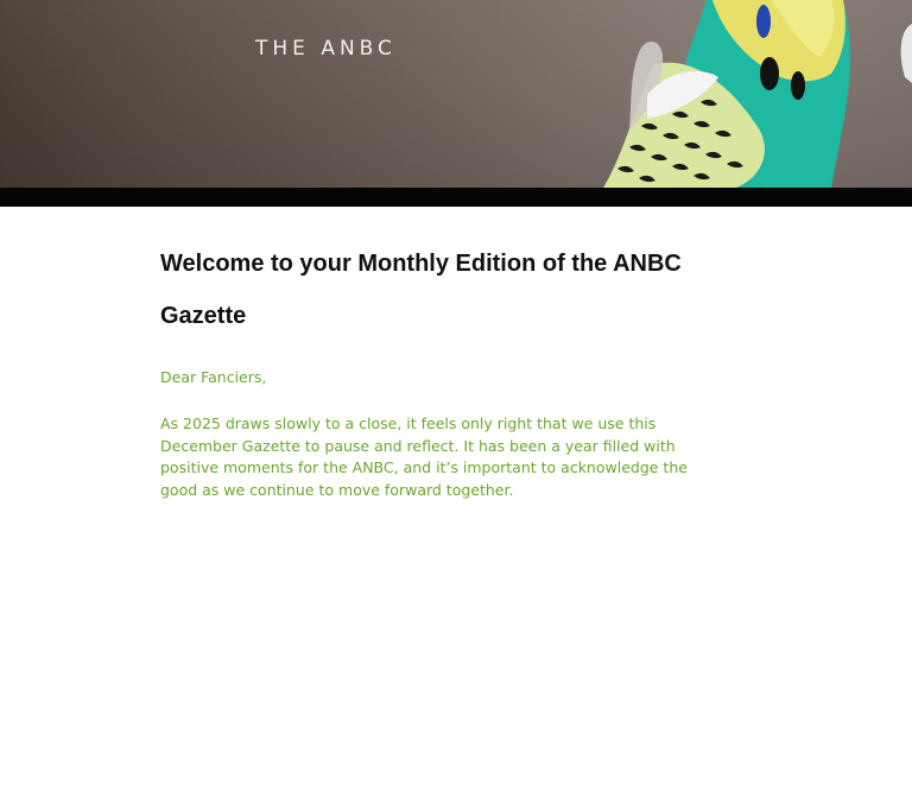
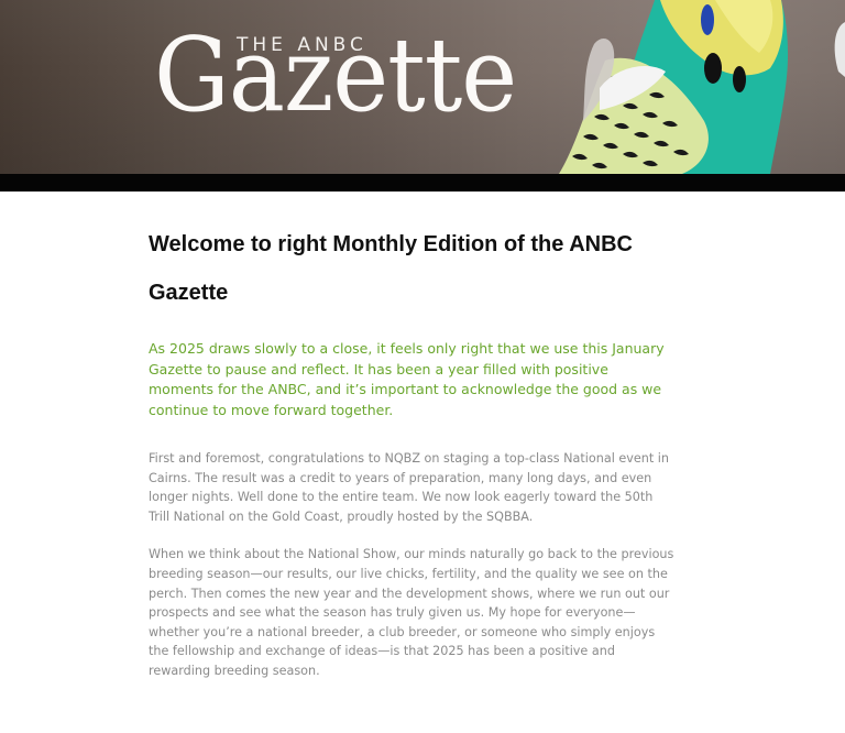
+ Gazette
  THE ANBC
- Welcome to your Monthly Edition of the ANBC Gazette
+ Welcome to right Monthly Edition of the ANBC Gazette
- Dear Fanciers,
- As 2025 draws slowly to a close, it feels only right that we use this December Gazette to pause and reflect. It has been a year filled with positive moments for the ANBC, and it’s important to acknowledge the good as we continue to move forward together.
+ As 2025 draws slowly to a close, it feels only right that we use this January Gazette to pause and reflect. It has been a year filled with positive moments for the ANBC, and it’s important to acknowledge the good as we continue to move forward together.
+ First and foremost, congratulations to NQBZ on staging a top-class National event in Cairns. The result was a credit to years of preparation, many long days, and even longer nights. Well done to the entire team. We now look eagerly toward the 50th Trill National on the Gold Coast, proudly hosted by the SQBBA.
+ When we think about the National Show, our minds naturally go back to the previous breeding season—our results, our live chicks, fertility, and the quality we see on the perch. Then comes the new year and the development shows, where we run out our prospects and see what the season has truly given us. My hope for everyone—whether you’re a national breeder, a club breeder, or someone who simply enjoys the fellowship and exchange of ideas—is that 2025 has been a positive and rewarding breeding season.
